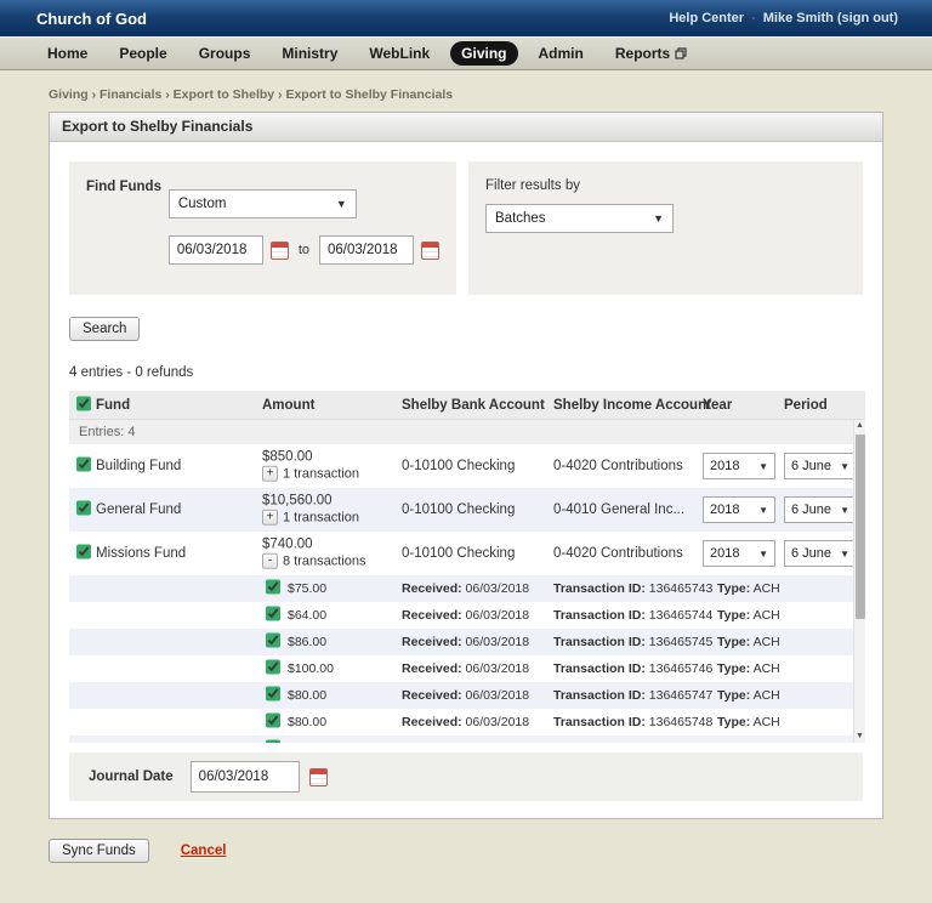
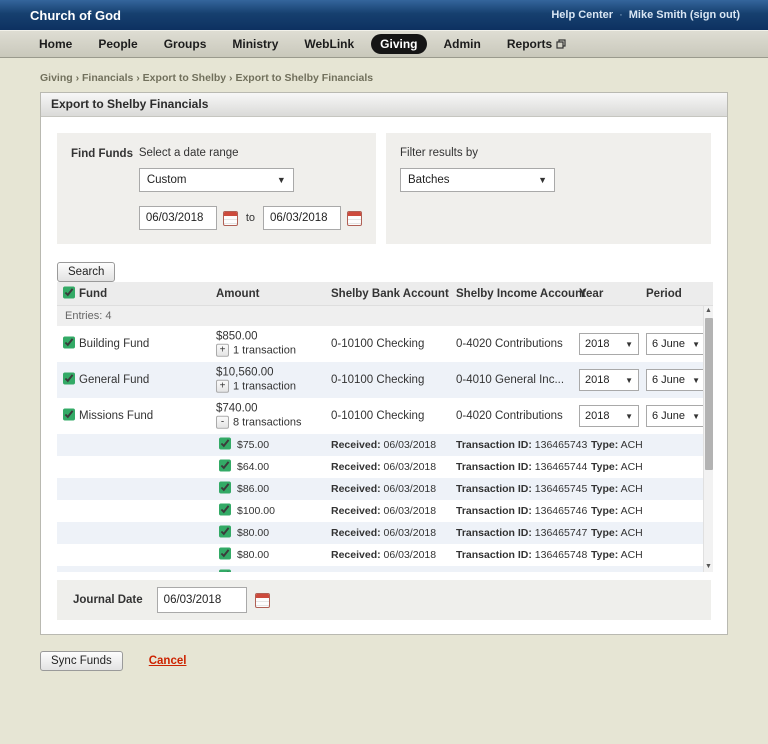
  Church of God
  Help Center
  ·
  Mike Smith (sign out)
  Home
  People
  Groups
  Ministry
  WebLink
  Giving
  Admin
  Reports
  Giving › Financials › Export to Shelby › Export to Shelby Financials
  Export to Shelby Financials
  Find Funds
+ Select a date range
  Custom
  ▼
  06/03/2018
  to
  06/03/2018
  Filter results by
  Batches
  ▼
  Search
- 4 entries - 0 refunds
  Fund
  Amount
  Shelby Bank Account
  Shelby Income Account
  Year
  Period
  Entries: 4
  Building Fund
  $850.00
  + 1 transaction
  0-10100 Checking
  0-4020 Contributions
  2018
  ▼
  6 June
  ▼
  General Fund
  $10,560.00
  + 1 transaction
  0-10100 Checking
  0-4010 General Inc...
  2018
  ▼
  6 June
  ▼
  Missions Fund
  $740.00
  - 8 transactions
  0-10100 Checking
  0-4020 Contributions
  2018
  ▼
  6 June
  ▼
  $75.00
  Received: 06/03/2018
  Transaction ID: 136465743
  Type: ACH
  $64.00
  Received: 06/03/2018
  Transaction ID: 136465744
  Type: ACH
  $86.00
  Received: 06/03/2018
  Transaction ID: 136465745
  Type: ACH
  $100.00
  Received: 06/03/2018
  Transaction ID: 136465746
  Type: ACH
  $80.00
  Received: 06/03/2018
  Transaction ID: 136465747
  Type: ACH
  $80.00
  Received: 06/03/2018
  Transaction ID: 136465748
  Type: ACH
  Journal Date
  06/03/2018
  Sync Funds
  Cancel
